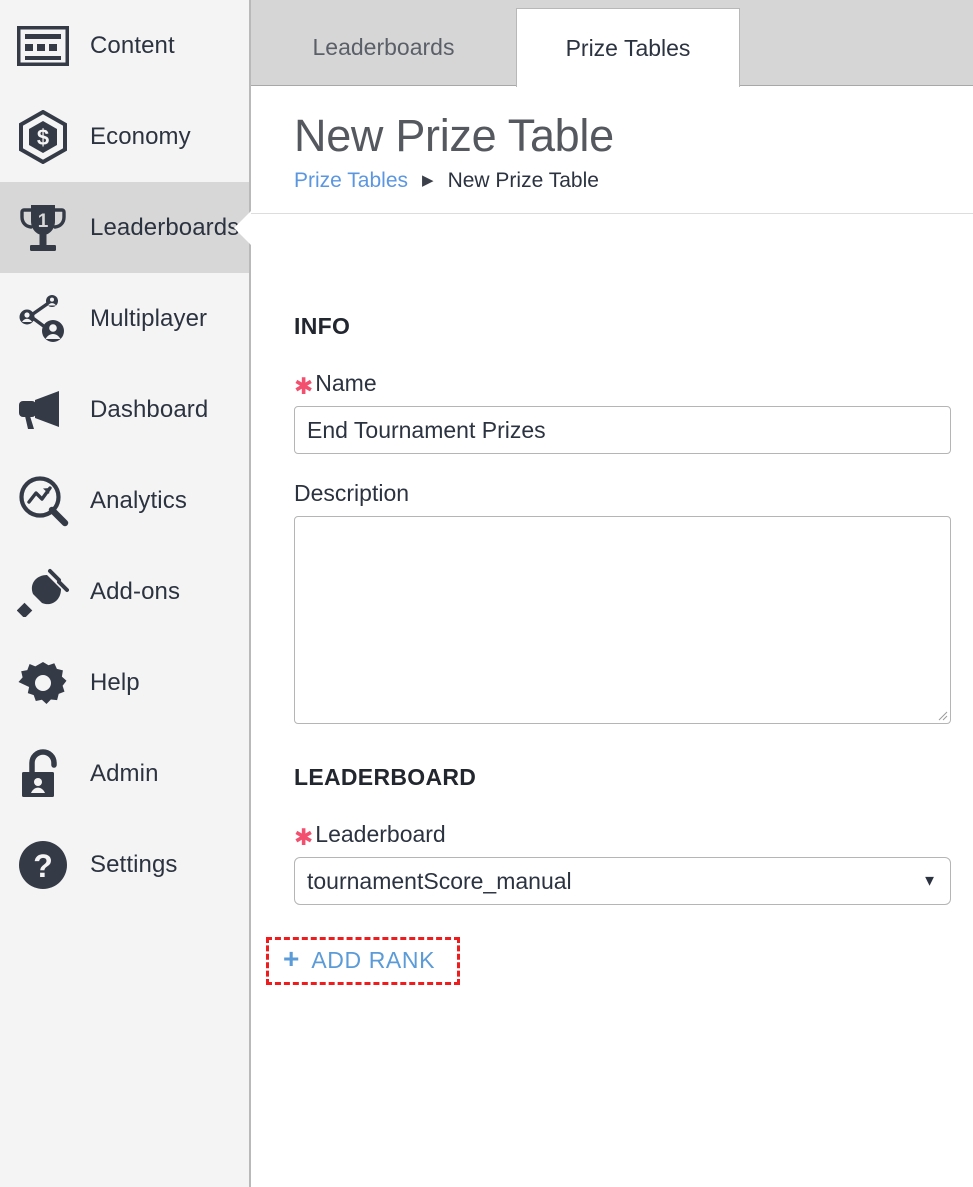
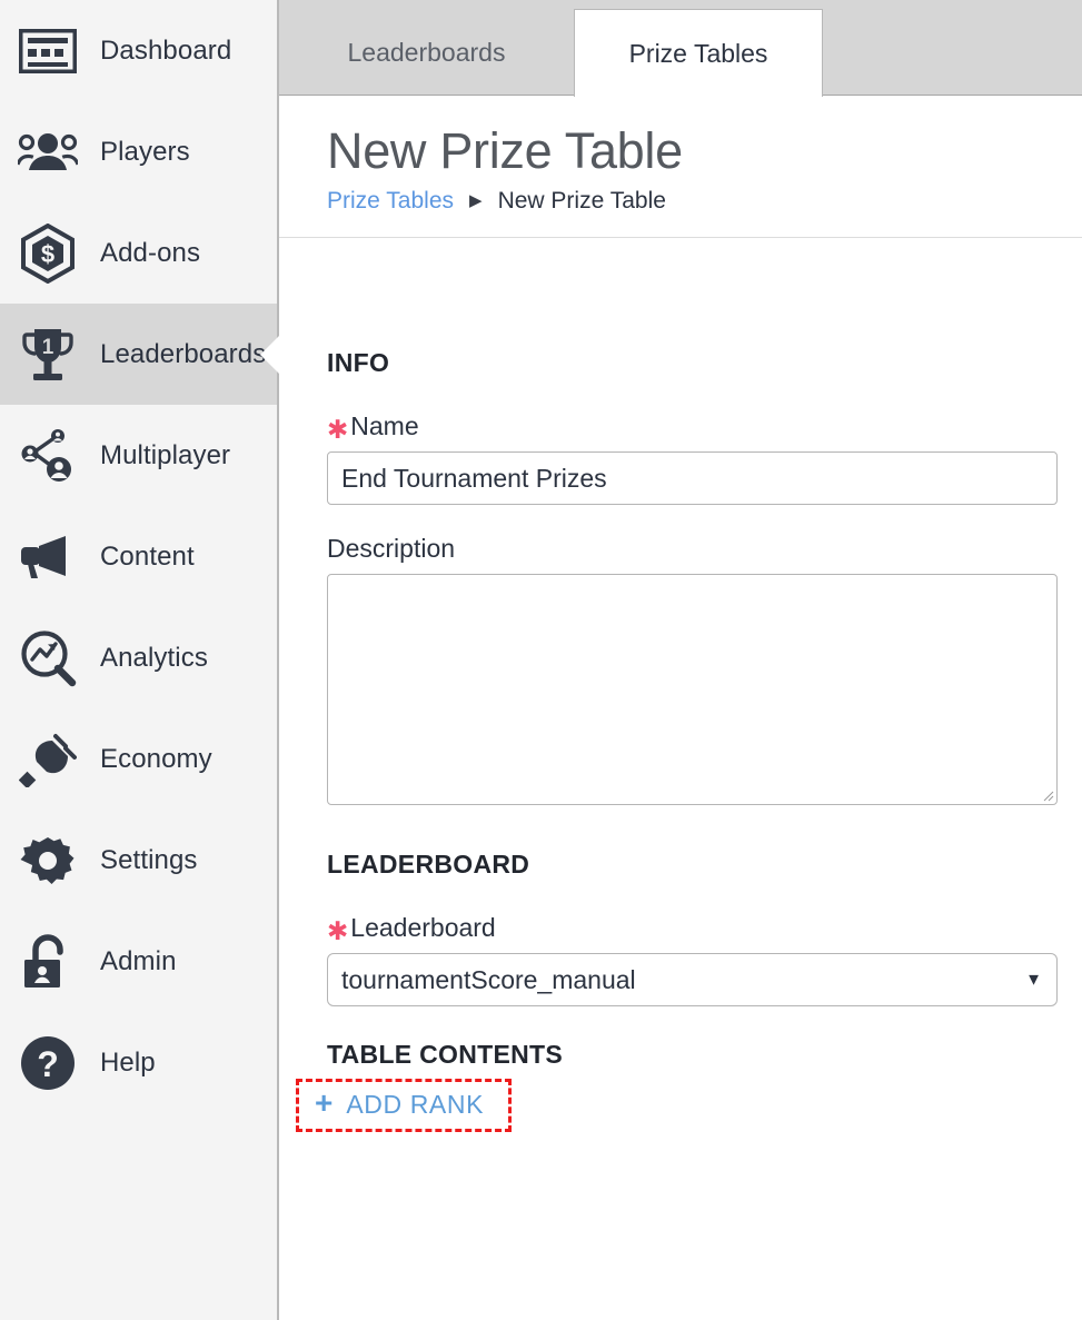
- Content
+ Dashboard
+ Players
  $
- Economy
+ Add-ons
  1
  Leaderboards
  Multiplayer
- Dashboard
+ Content
  Analytics
- Add-ons
+ Economy
- Help
+ Settings
  Admin
  ?
- Settings
+ Help
  Leaderboards
  Prize Tables
  New Prize Table
  Prize Tables
  ▶
  New Prize Table
  INFO
  ✱
  Name
  End Tournament Prizes
  Description
  LEADERBOARD
  ✱
  Leaderboard
  tournamentScore_manual
  ▼
+ TABLE CONTENTS
  +
  ADD RANK
